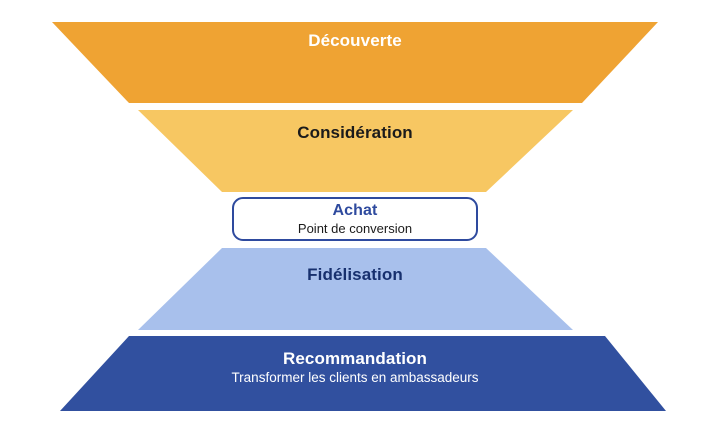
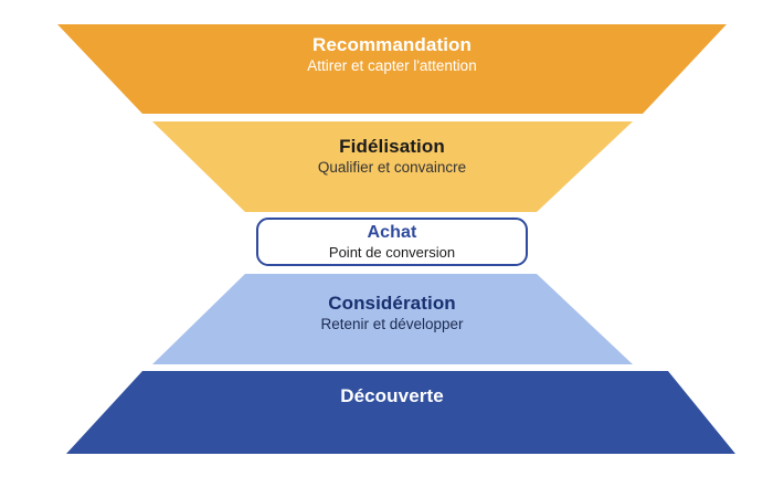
- Découverte
+ Recommandation
+ Attirer et capter l'attention
- Considération
+ Fidélisation
+ Qualifier et convaincre
  Achat
  Point de conversion
- Fidélisation
+ Considération
+ Retenir et développer
- Recommandation
+ Découverte
- Transformer les clients en ambassadeurs
